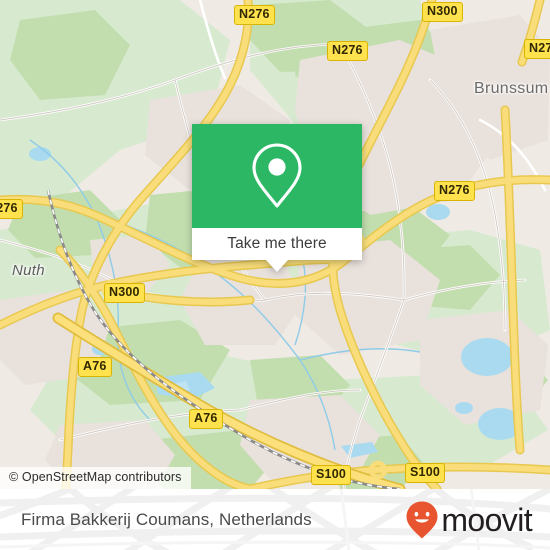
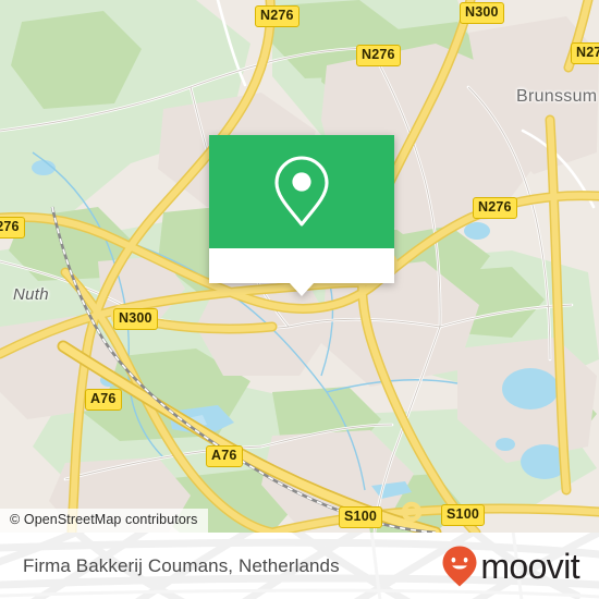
  Brunssum
  Nuth
  N276
  N300
  N276
  N27
  N276
  N300
  A76
  A76
  S100
  S100
  © OpenStreetMap contributors
- Take me there
  Firma Bakkerij Coumans, Netherlands
  moovit
